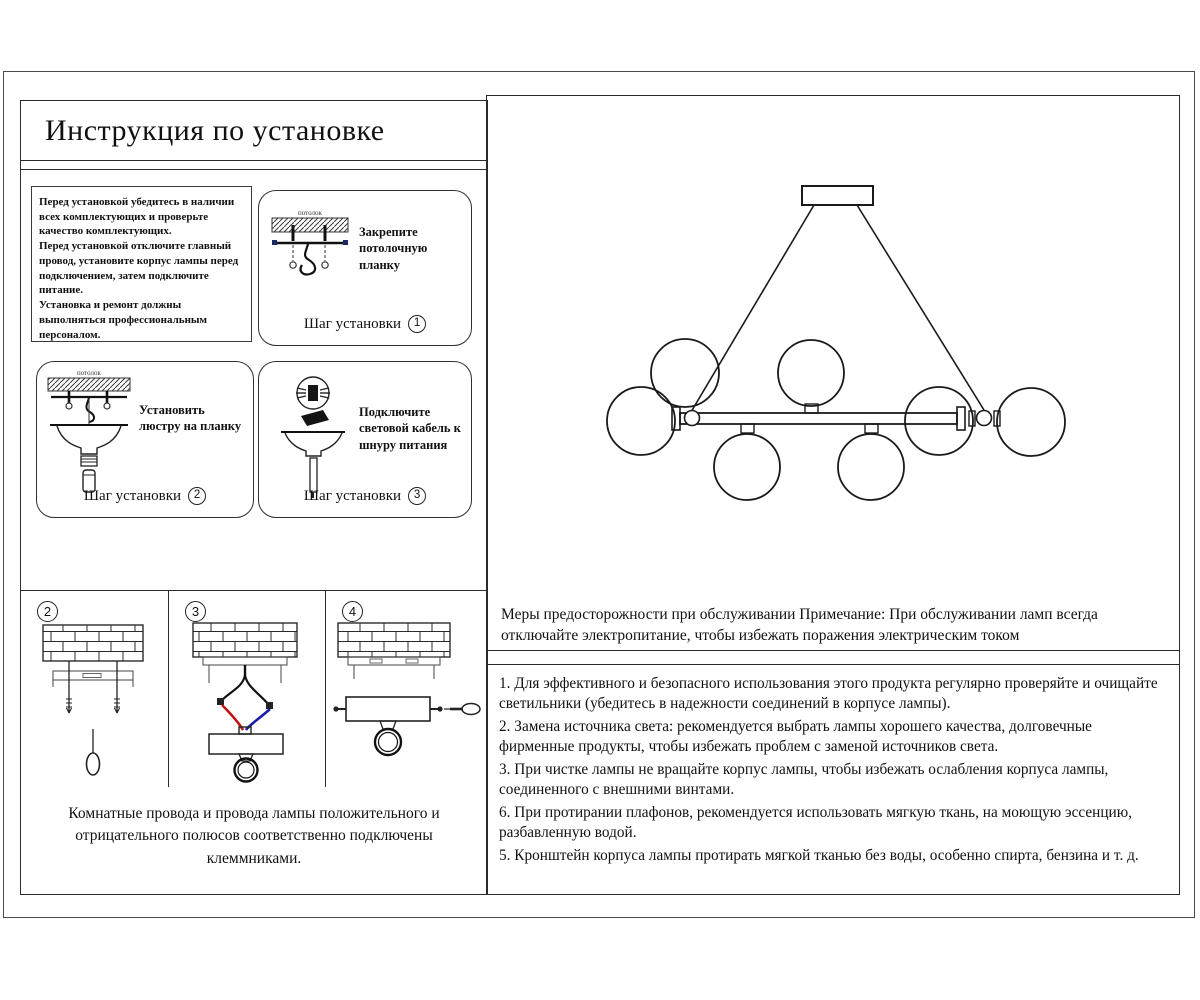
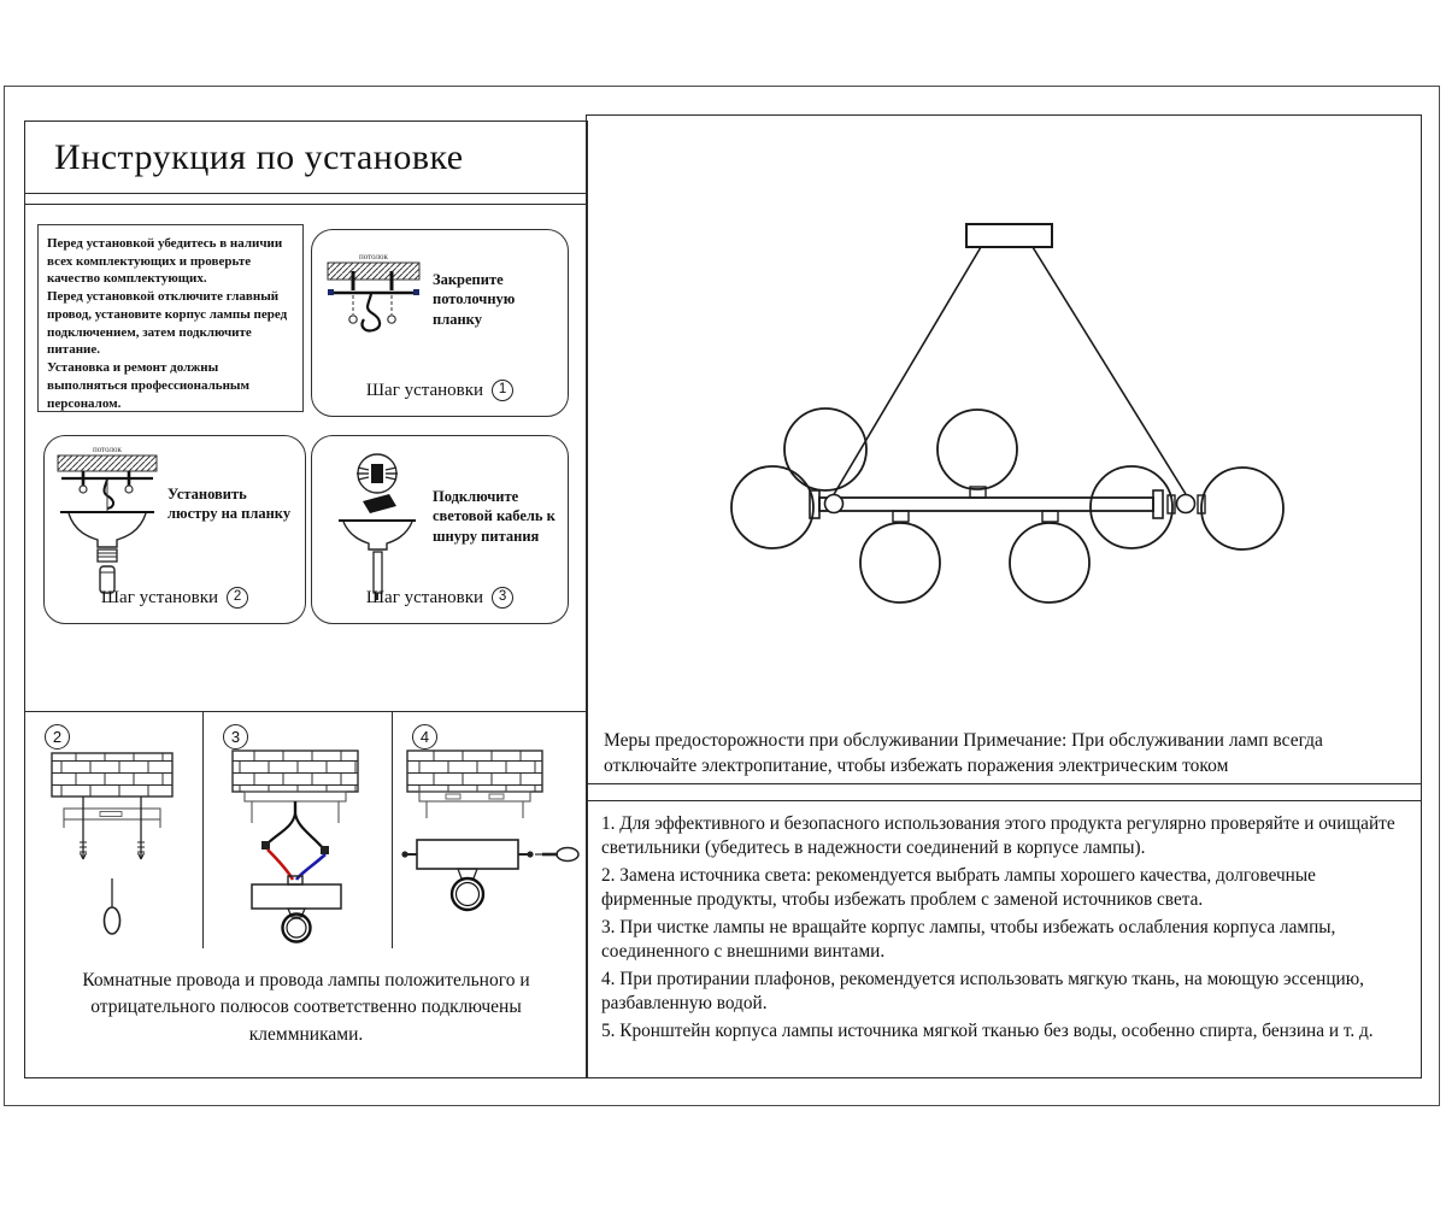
  Инструкция по установке
  Перед установкой убедитесь в наличии всех комплектующих и проверьте качество комплектующих.
  Перед установкой отключите главный провод, установите корпус лампы перед подключением, затем подключите питание.
  Установка и ремонт должны выполняться профессиональным персоналом.
  потолок
  Закрепите потолочную планку
  Шаг установки
  1
  потолок
  Установить люстру на планку
  Шаг установки
  2
  Подключите световой кабель к шнуру питания
  Шаг установки
  3
  2
  3
  4
  Комнатные провода и провода лампы положительного и отрицательного полюсов соответственно подключены клеммниками.
  Меры предосторожности при обслуживании Примечание: При обслуживании ламп всегда отключайте электропитание, чтобы избежать поражения электрическим током
  1. Для эффективного и безопасного использования этого продукта регулярно проверяйте и очищайте светильники (убедитесь в надежности соединений в корпусе лампы).
  2. Замена источника света: рекомендуется выбрать лампы хорошего качества, долговечные фирменные продукты, чтобы избежать проблем с заменой источников света.
  3. При чистке лампы не вращайте корпус лампы, чтобы избежать ослабления корпуса лампы, соединенного с внешними винтами.
- 6. При протирании плафонов, рекомендуется использовать мягкую ткань, на моющую эссенцию, разбавленную водой.
+ 4. При протирании плафонов, рекомендуется использовать мягкую ткань, на моющую эссенцию, разбавленную водой.
- 5. Кронштейн корпуса лампы протирать мягкой тканью без воды, особенно спирта, бензина и т. д.
+ 5. Кронштейн корпуса лампы источника мягкой тканью без воды, особенно спирта, бензина и т. д.
